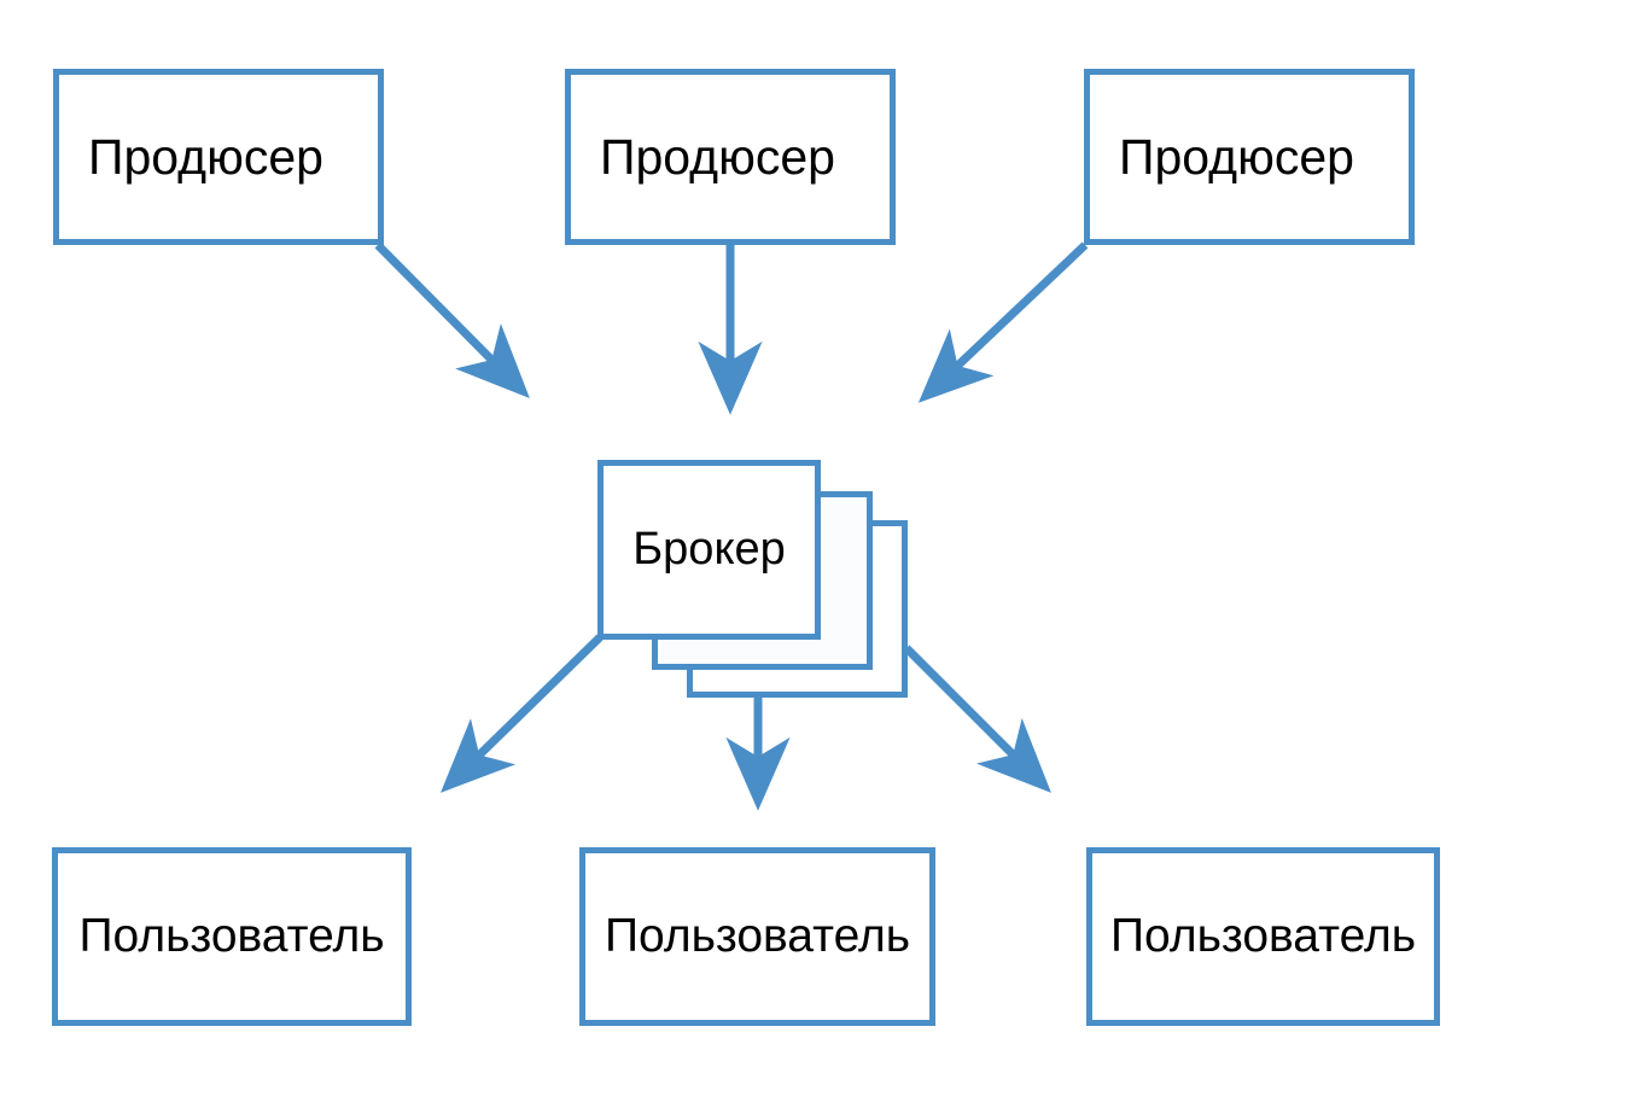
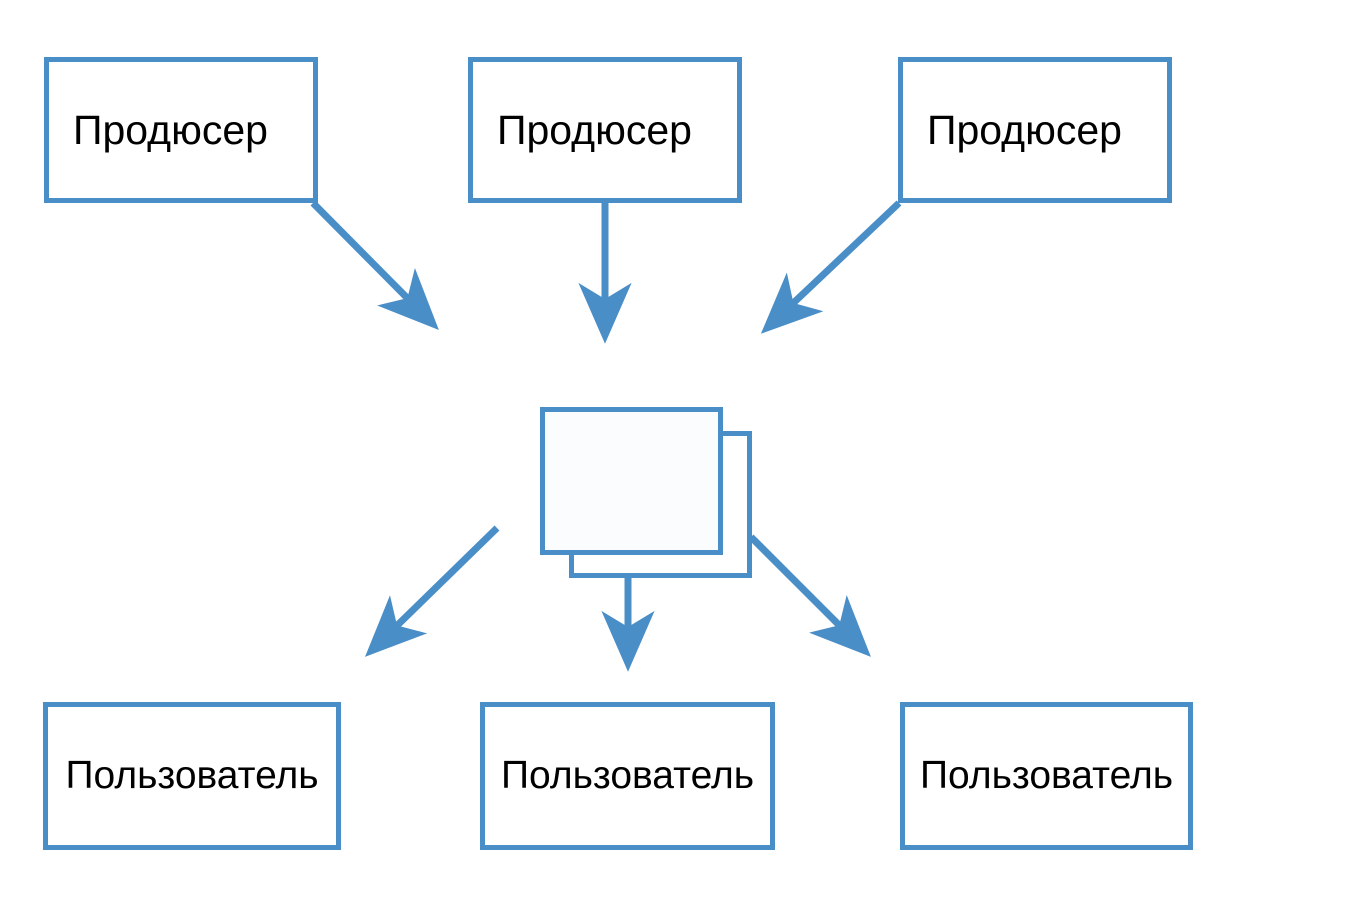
  Продюсер
  Продюсер
  Продюсер
- Брокер
  Пользователь
  Пользователь
  Пользователь
